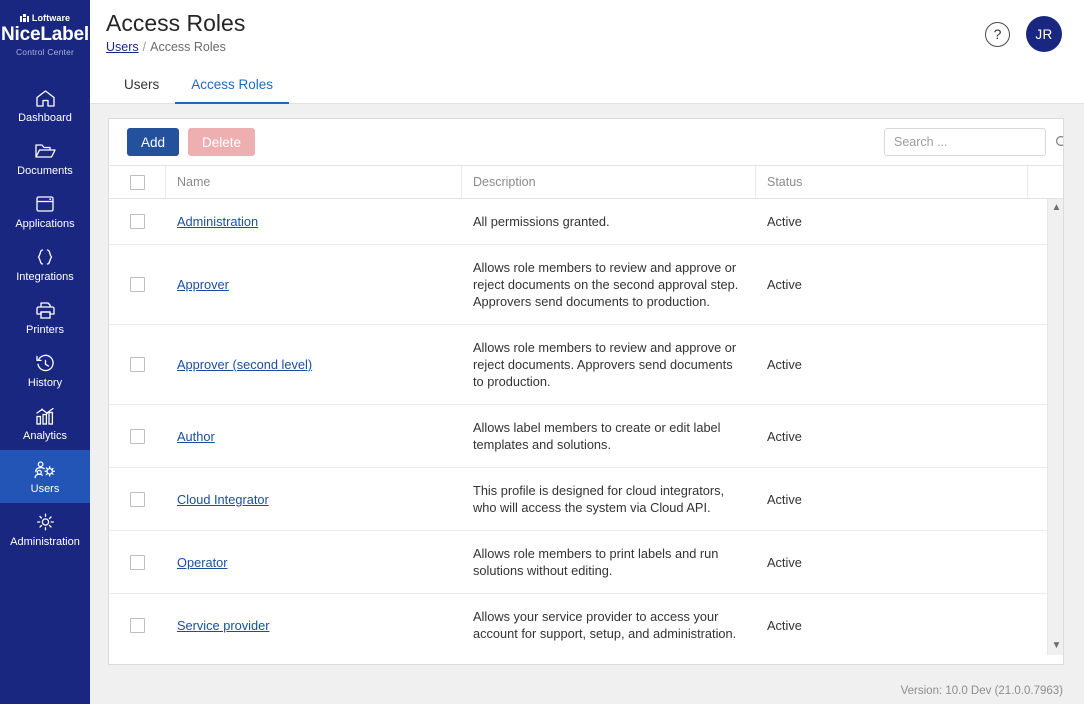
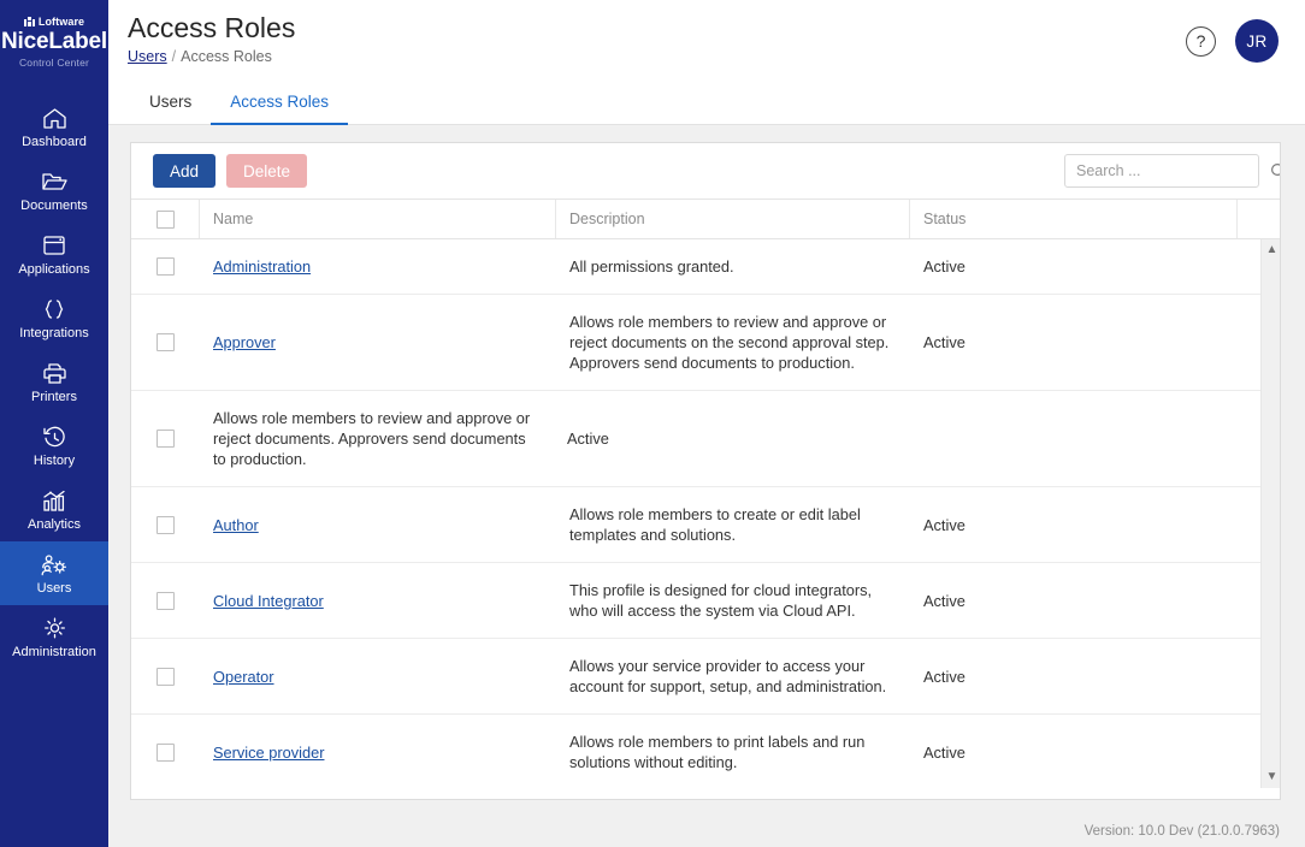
  Loftware
  NiceLabel
  Control Center
  Dashboard
  Documents
  Applications
  Integrations
  Printers
  History
  Analytics
  Users
  Administration
  Access Roles
  Users / Access Roles
  ?
  JR
  Users
  Access Roles
  Add
  Delete
  Search ...
  Name
  Description
  Status
  Administration
  All permissions granted.
  Active
  Approver
  Allows role members to review and approve or reject documents on the second approval step. Approvers send documents to production.
  Active
- Approver (second level)
  Allows role members to review and approve or reject documents. Approvers send documents to production.
  Active
  Author
- Allows label members to create or edit label templates and solutions.
+ Allows role members to create or edit label templates and solutions.
  Active
  Cloud Integrator
  This profile is designed for cloud integrators, who will access the system via Cloud API.
  Active
  Operator
- Allows role members to print labels and run solutions without editing.
+ Allows your service provider to access your account for support, setup, and administration.
  Active
  Service provider
- Allows your service provider to access your account for support, setup, and administration.
+ Allows role members to print labels and run solutions without editing.
  Active
  ▲
  ▼
  Version: 10.0 Dev (21.0.0.7963)
